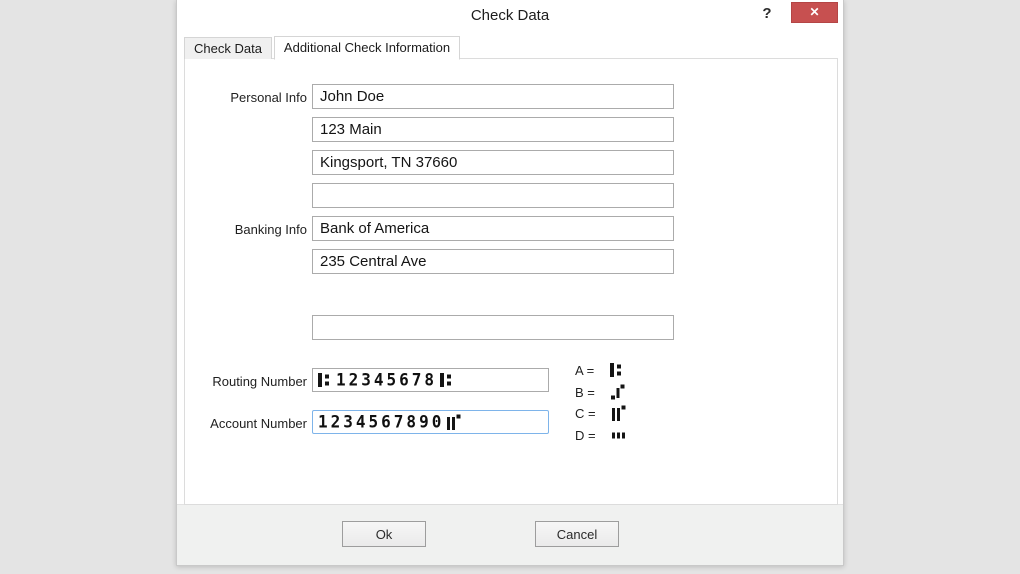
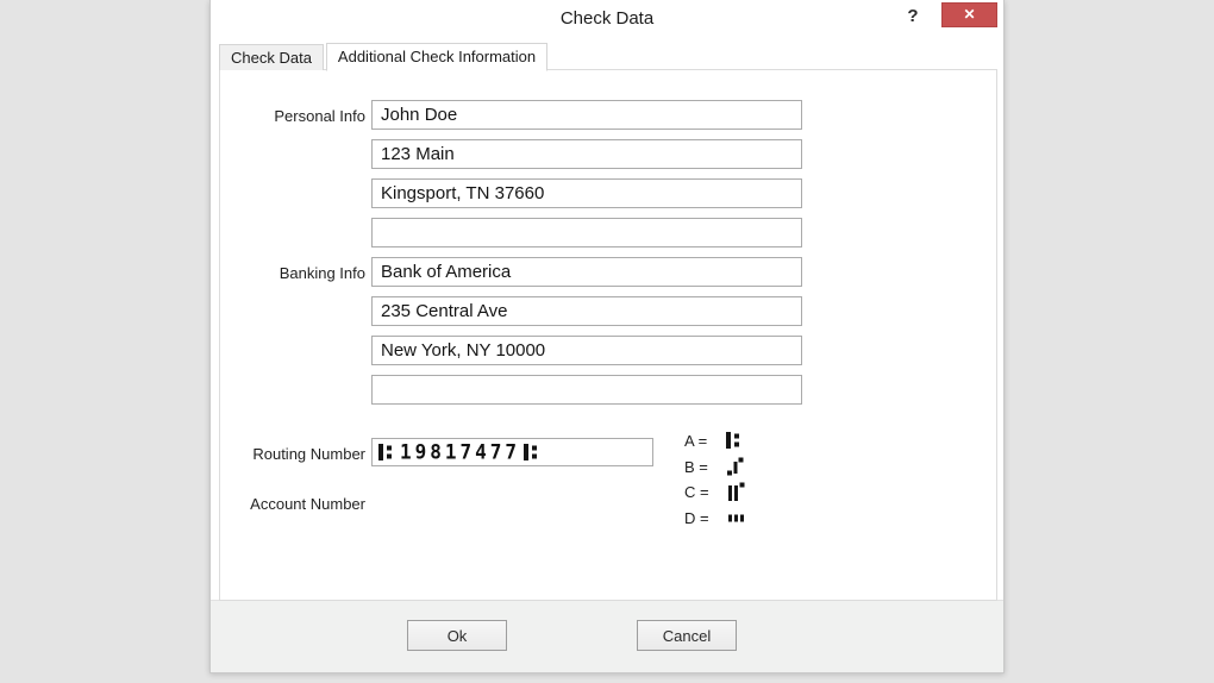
  Check Data
  ?
  ✕
  Check Data
  Additional Check Information
  Personal Info
  John Doe
  123 Main
  Kingsport, TN 37660
  Banking Info
  Bank of America
  235 Central Ave
+ New York, NY 10000
  Routing Number
- 12345678
+ 19817477
  Account Number
- 1234567890
  A =
  B =
  C =
  D =
  Ok
  Cancel
